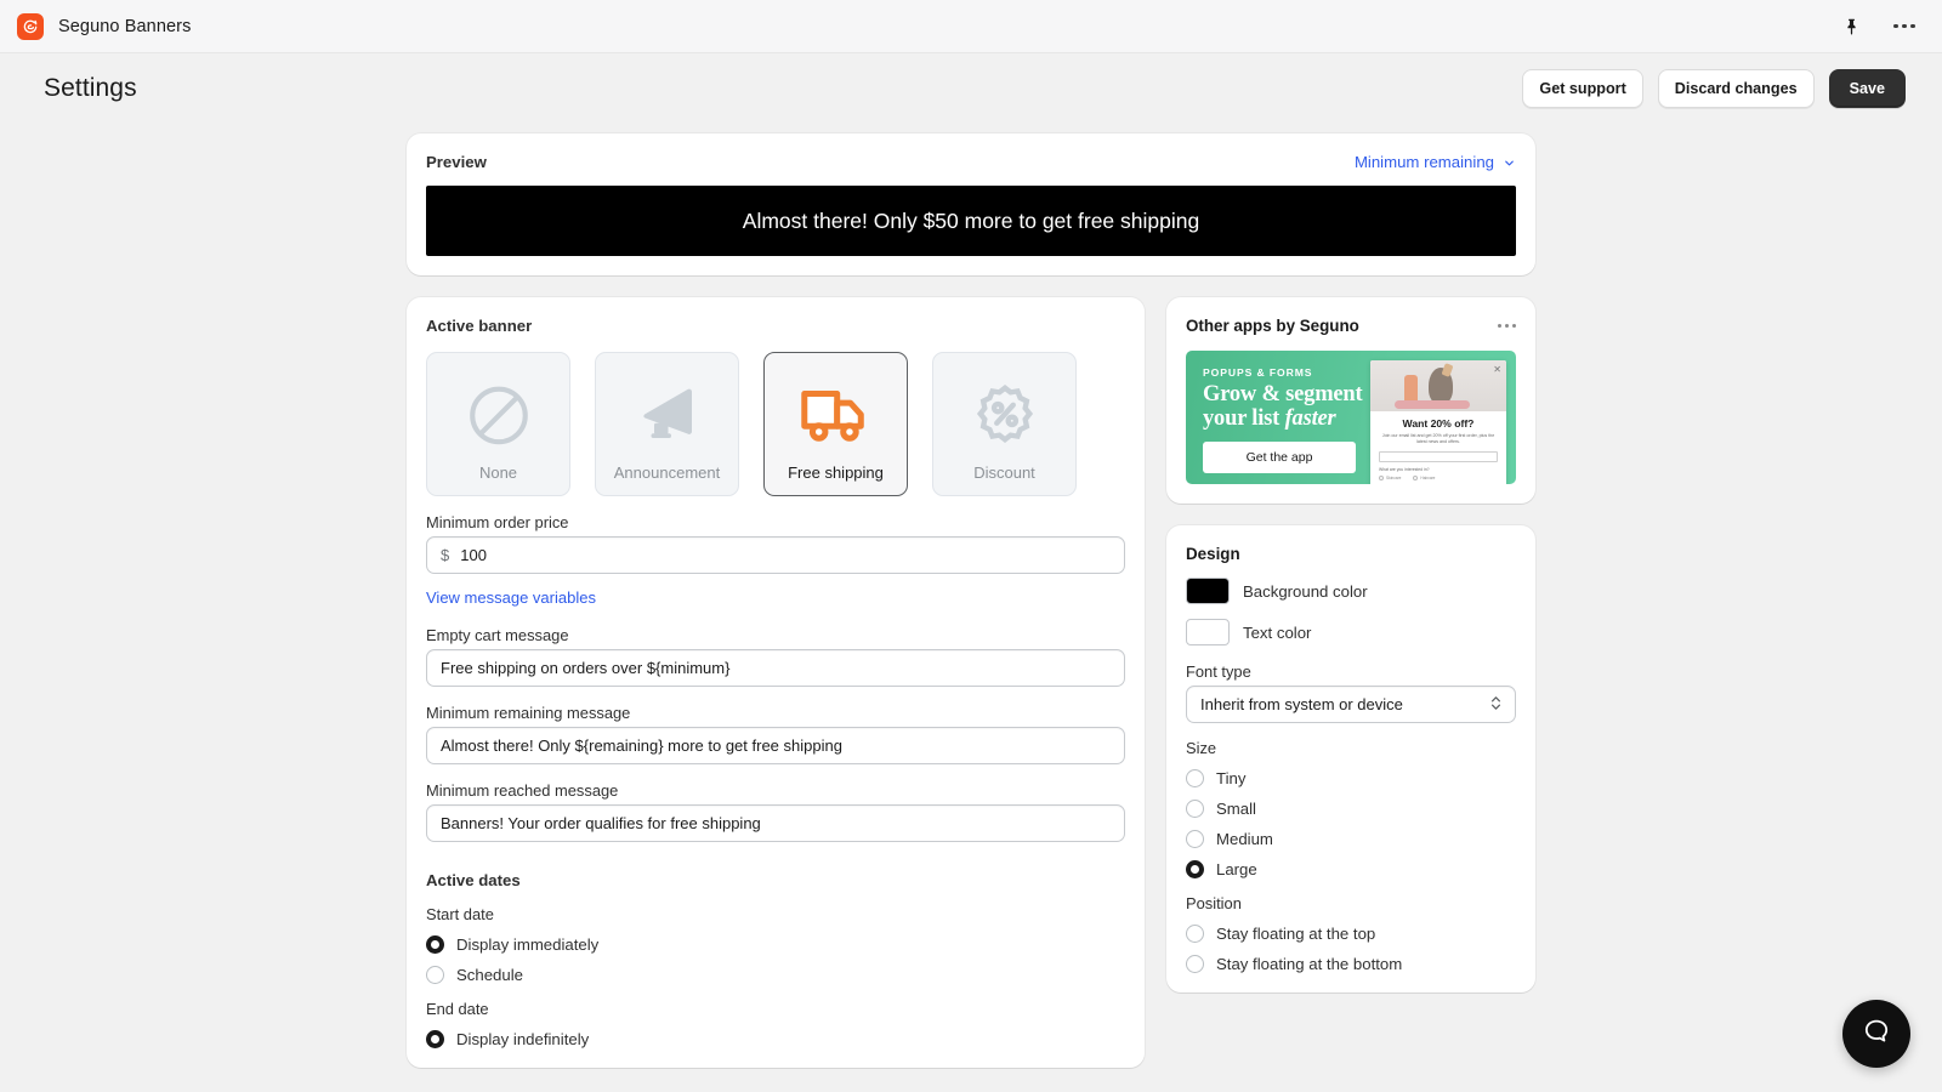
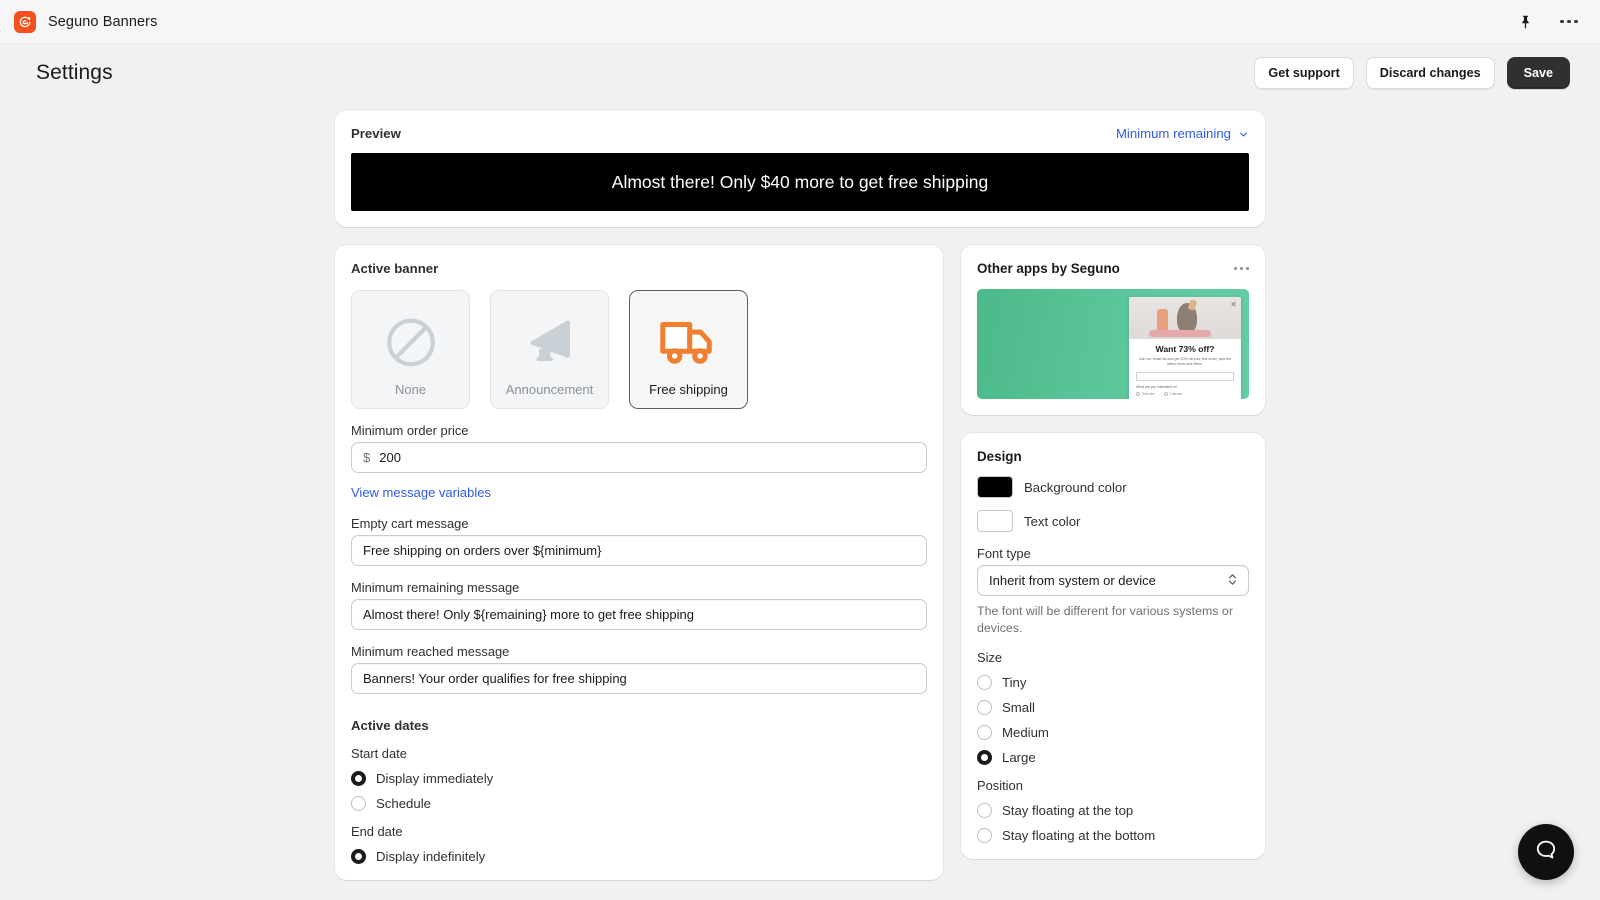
  Seguno Banners
  Settings
  Get support
  Discard changes
  Save
  Preview
  Minimum remaining
- Almost there! Only $50 more to get free shipping
+ Almost there! Only $40 more to get free shipping
  Active banner
  None
  Announcement
  Free shipping
- Discount
  Minimum order price
  $
- 100
+ 200
  View message variables
  Empty cart message
  Free shipping on orders over ${minimum}
  Minimum remaining message
  Almost there! Only ${remaining} more to get free shipping
  Minimum reached message
  Banners! Your order qualifies for free shipping
  Active dates
  Start date
  Display immediately
  Schedule
  End date
  Display indefinitely
  Other apps by Seguno
- POPUPS & FORMS
- Grow & segment
- your list faster
- Get the app
  ✕
- Want 20% off?
+ Want 73% off?
  Design
  Background color
  Text color
  Font type
  Inherit from system or device
+ The font will be different for various systems or devices.
  Size
  Tiny
  Small
  Medium
  Large
  Position
  Stay floating at the top
  Stay floating at the bottom
